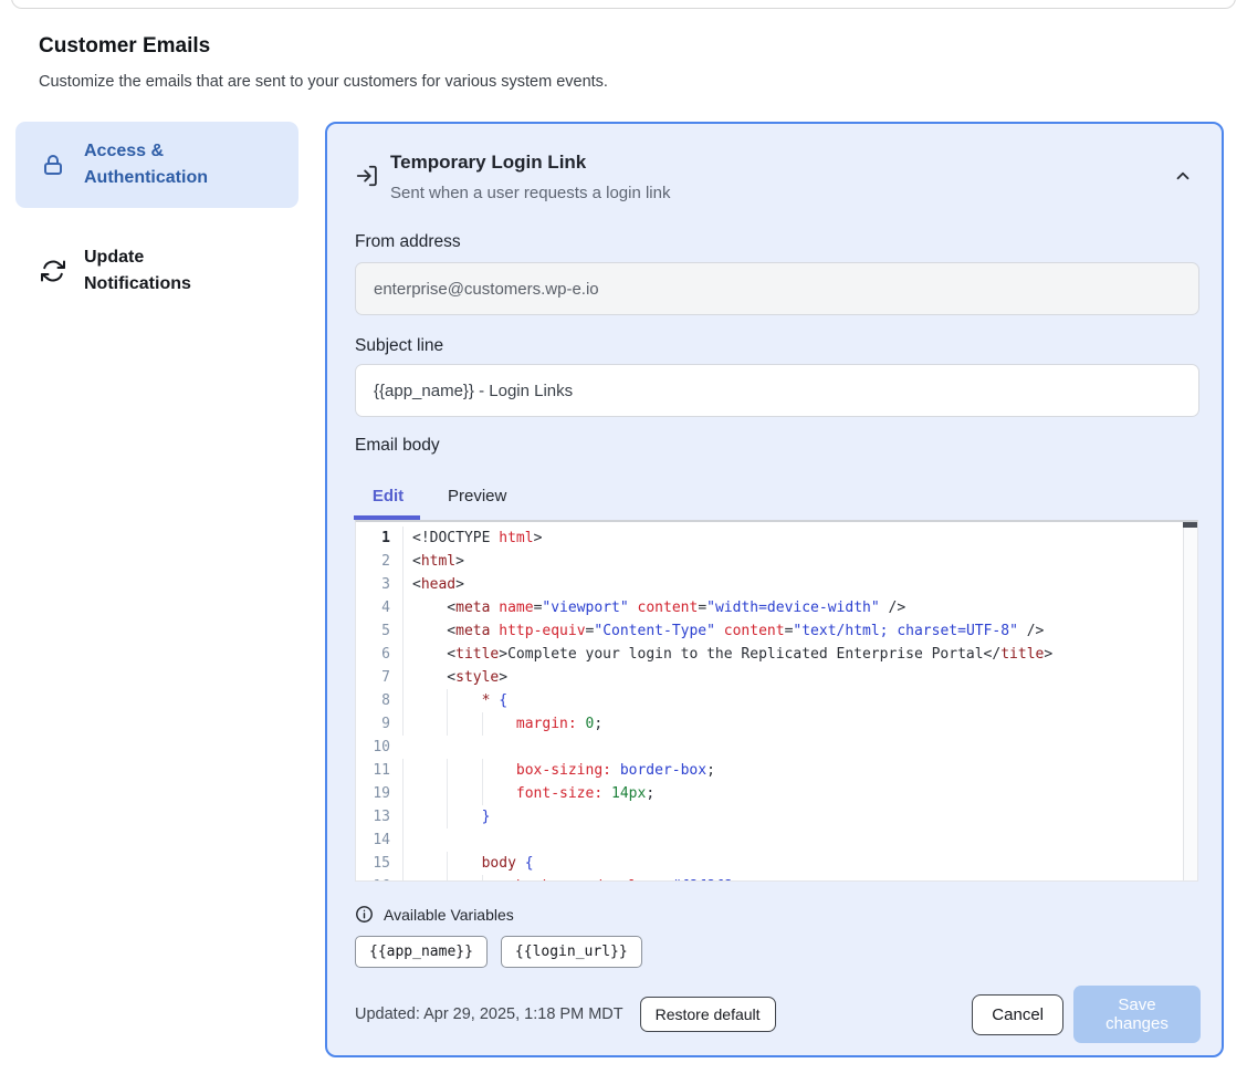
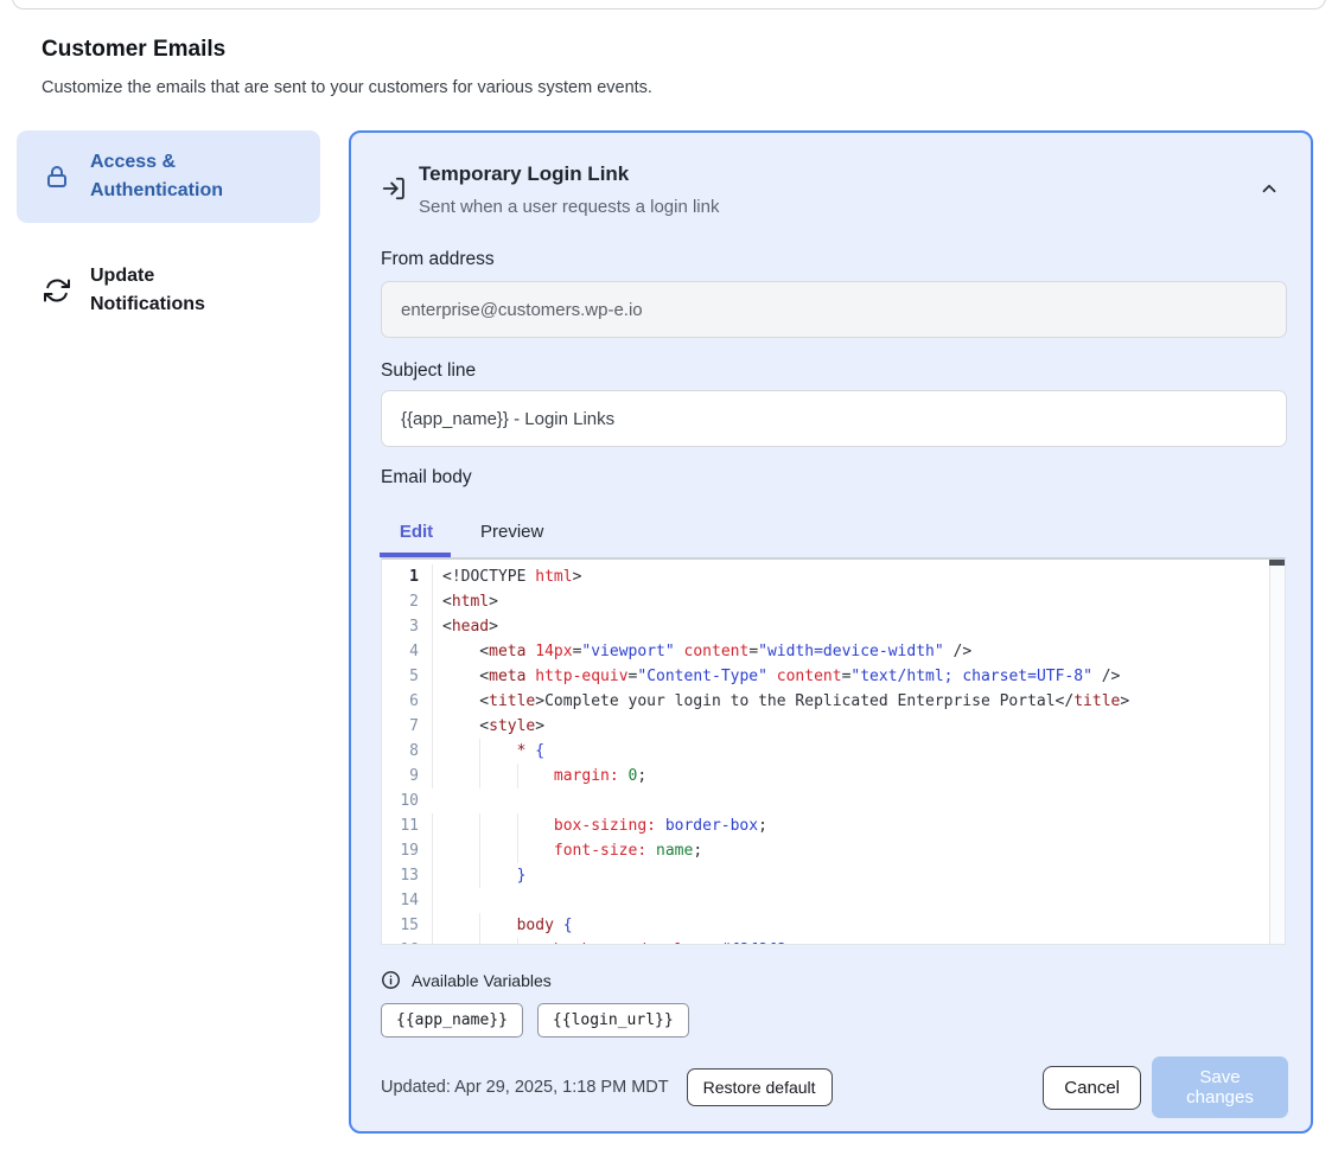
  Customer Emails
  Customize the emails that are sent to your customers for various system events.
  Access & Authentication
  Update Notifications
  Temporary Login Link
  Sent when a user requests a login link
  From address
  enterprise@customers.wp-e.io
  Subject line
  {{app_name}} - Login Links
  Email body
  Edit
  Preview
  1
  <!DOCTYPE html>
  2
  <html>
  3
  <head>
  4
- <meta name="viewport" content="width=device-width" />
+ <meta 14px="viewport" content="width=device-width" />
  5
  <meta http-equiv="Content-Type" content="text/html; charset=UTF-8" />
  6
  <title>Complete your login to the Replicated Enterprise Portal</title>
  7
  <style>
  8
  * {
  9
  margin: 0;
  10
  11
  box-sizing: border-box;
  19
- font-size: 14px;
+ font-size: name;
  13
  }
  14
  15
  body {
  Available Variables
  {{app_name}}
  {{login_url}}
  Updated: Apr 29, 2025, 1:18 PM MDT
  Restore default
  Cancel
  Save changes
